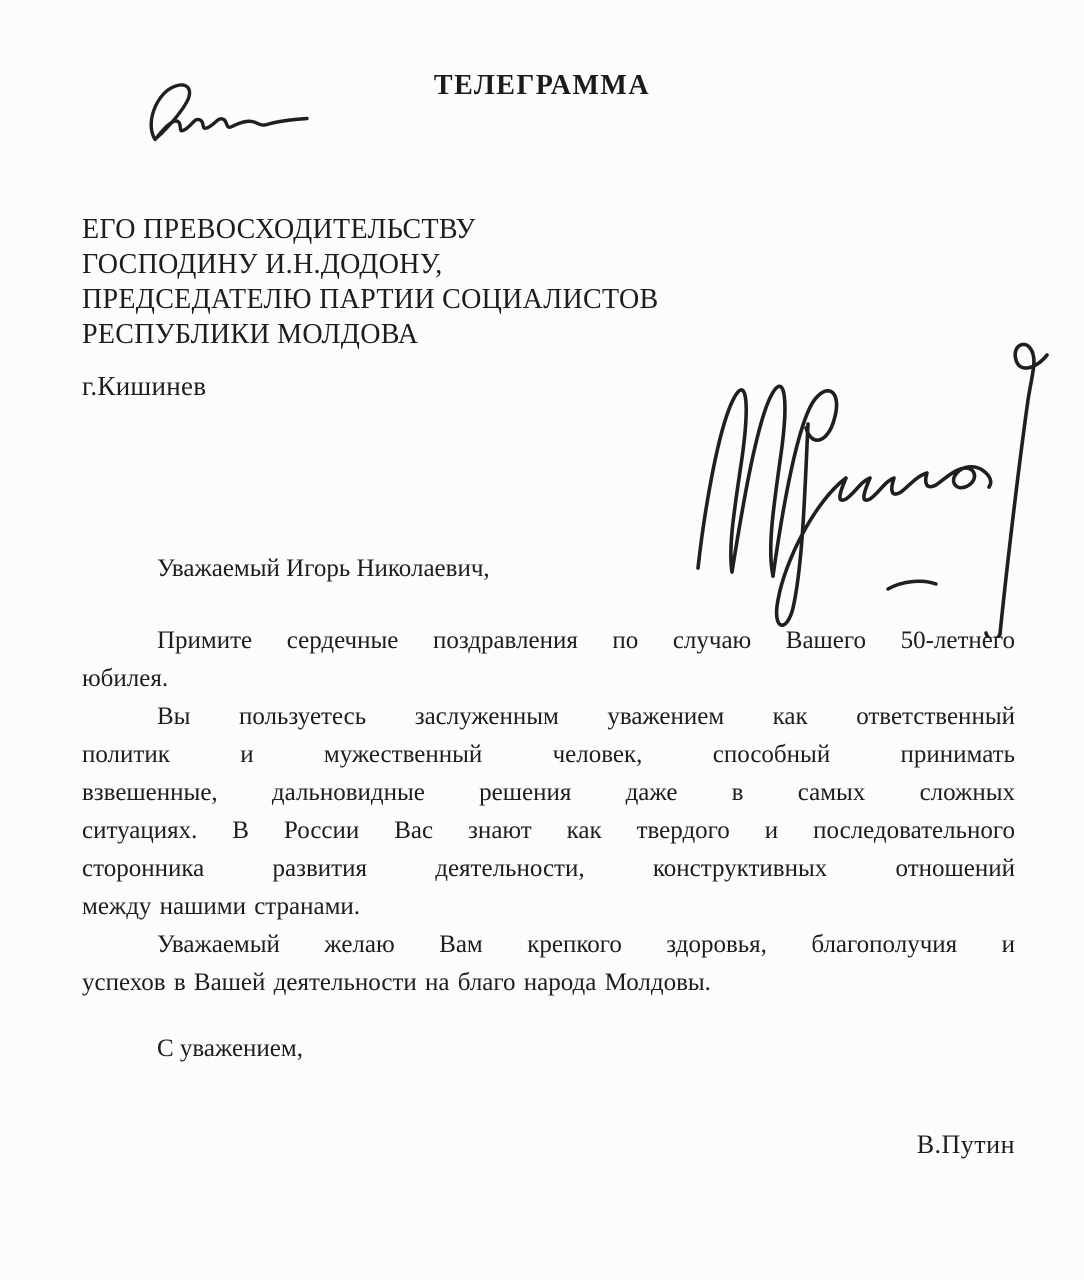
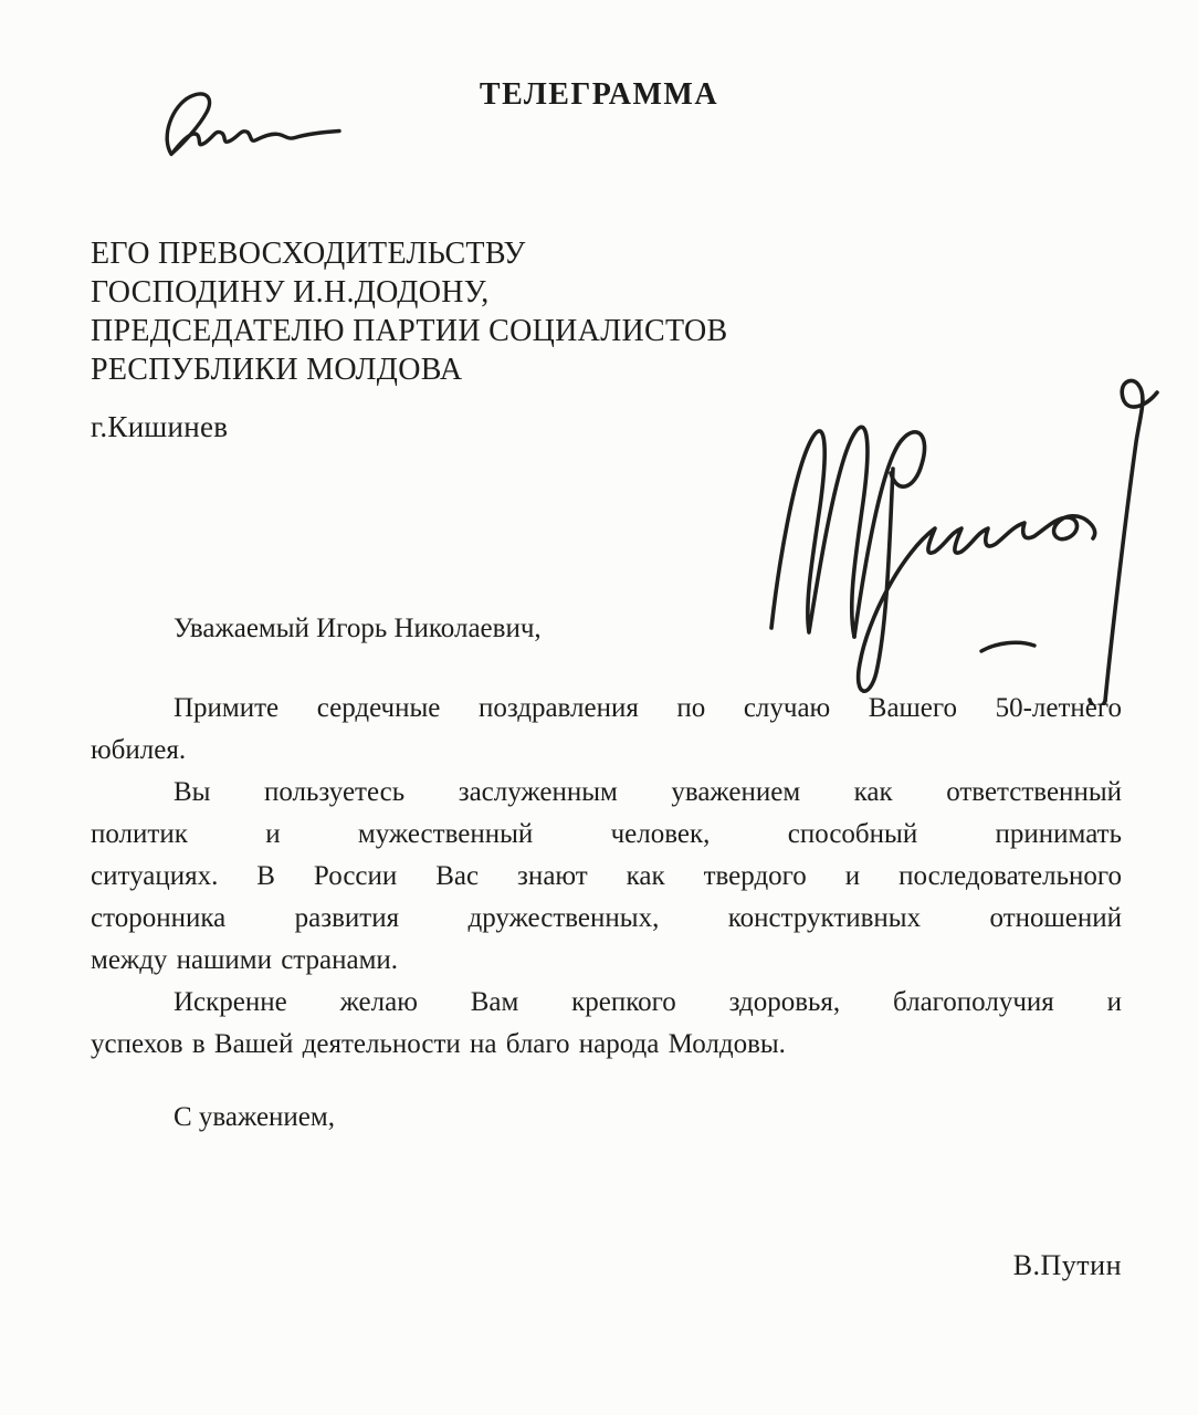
  ТЕЛЕГРАММА
  ЕГО ПРЕВОСХОДИТЕЛЬСТВУ
  ГОСПОДИНУ И.Н.ДОДОНУ,
  ПРЕДСЕДАТЕЛЮ ПАРТИИ СОЦИАЛИСТОВ
  РЕСПУБЛИКИ МОЛДОВА
  г.Кишинев
  Уважаемый Игорь Николаевич,
  Примите сердечные поздравления по случаю Вашего 50-летнего
  юбилея.
  Вы пользуетесь заслуженным уважением как ответственный
  политик и мужественный человек, способный принимать
- взвешенные, дальновидные решения даже в самых сложных
  ситуациях. В России Вас знают как твердого и последовательного
- сторонника развития деятельности, конструктивных отношений
+ сторонника развития дружественных, конструктивных отношений
  между нашими странами.
- Уважаемый желаю Вам крепкого здоровья, благополучия и
+ Искренне желаю Вам крепкого здоровья, благополучия и
  успехов в Вашей деятельности на благо народа Молдовы.
  С уважением,
  В.Путин
